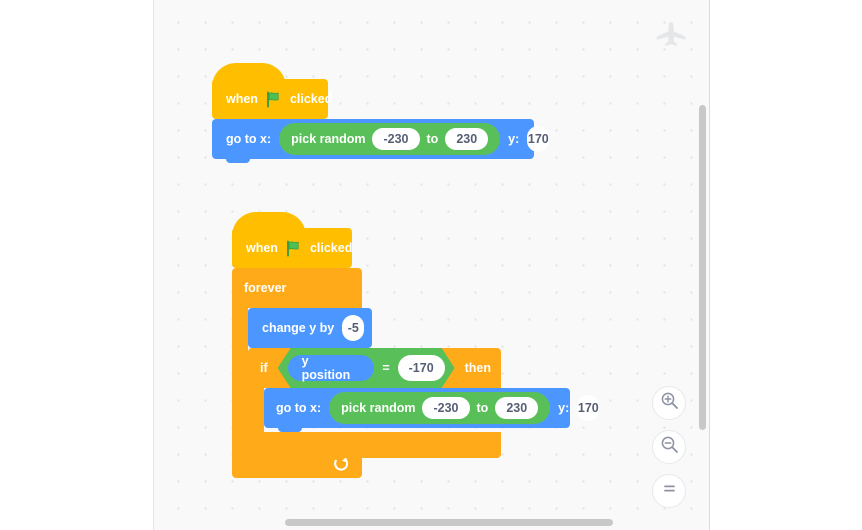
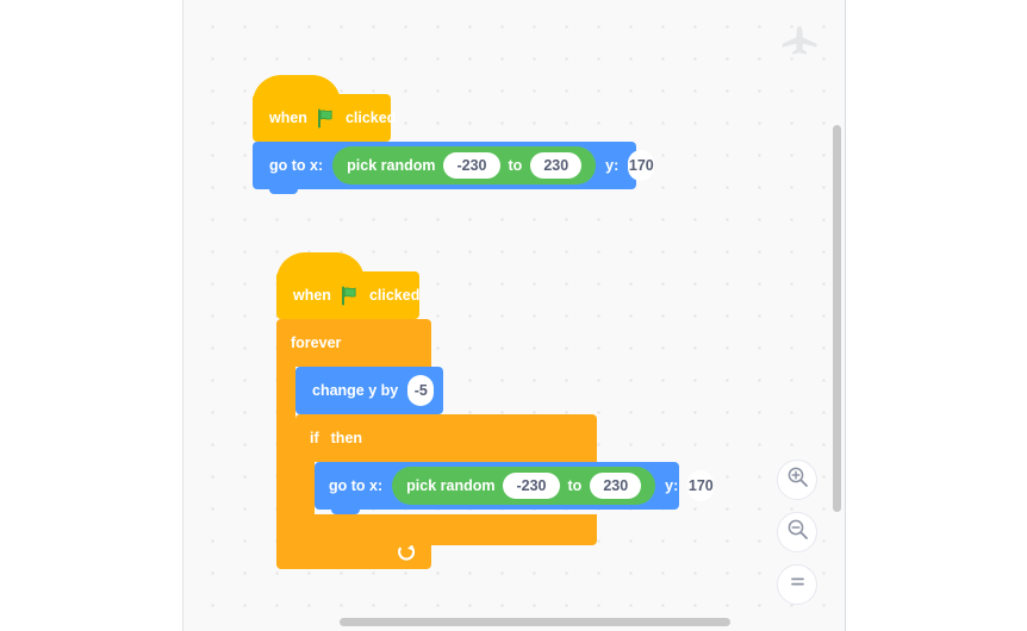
  when
  clicked
  go to x:
  pick random
  -230
  to
  230
  y:
  170
  when
  clicked
  forever
  change y by
  -5
  if
- y position
- =
- -170
  then
  go to x:
  pick random
  -230
  to
  230
  y:
  170
